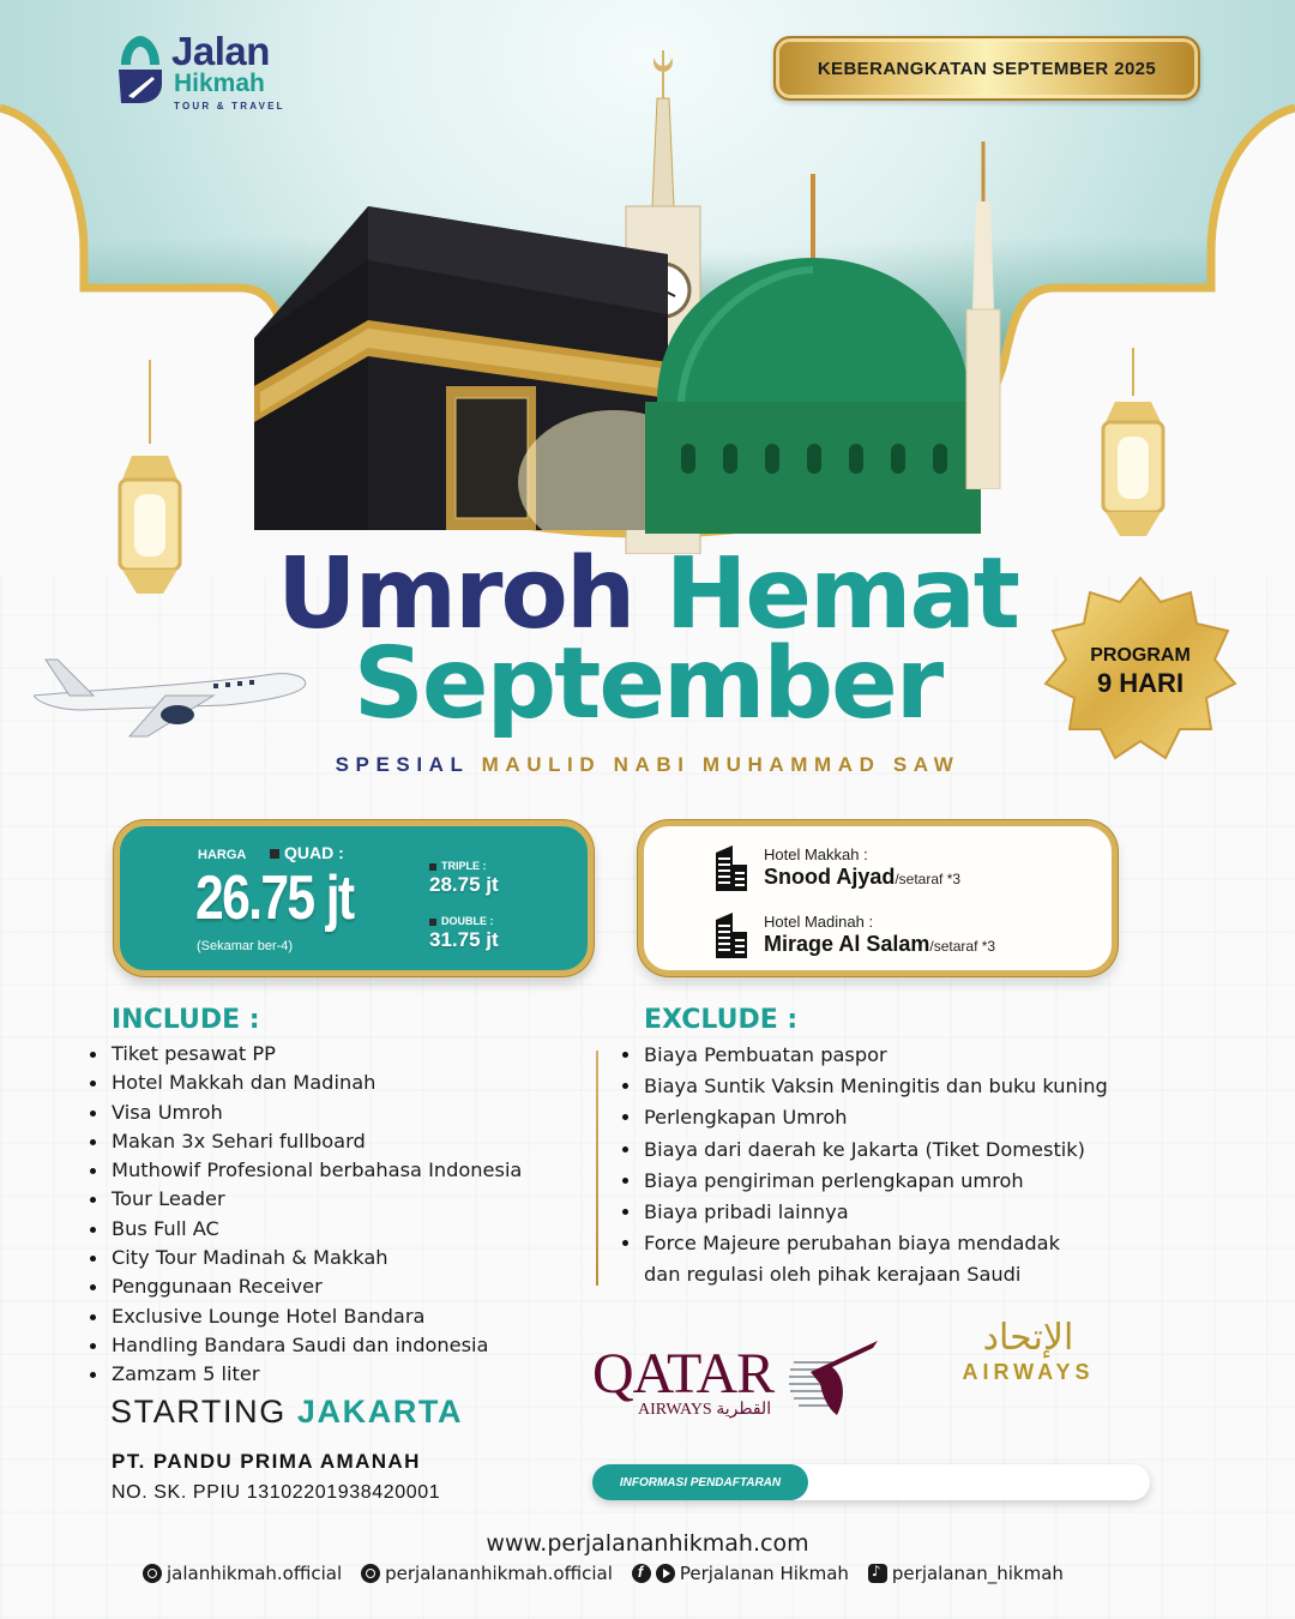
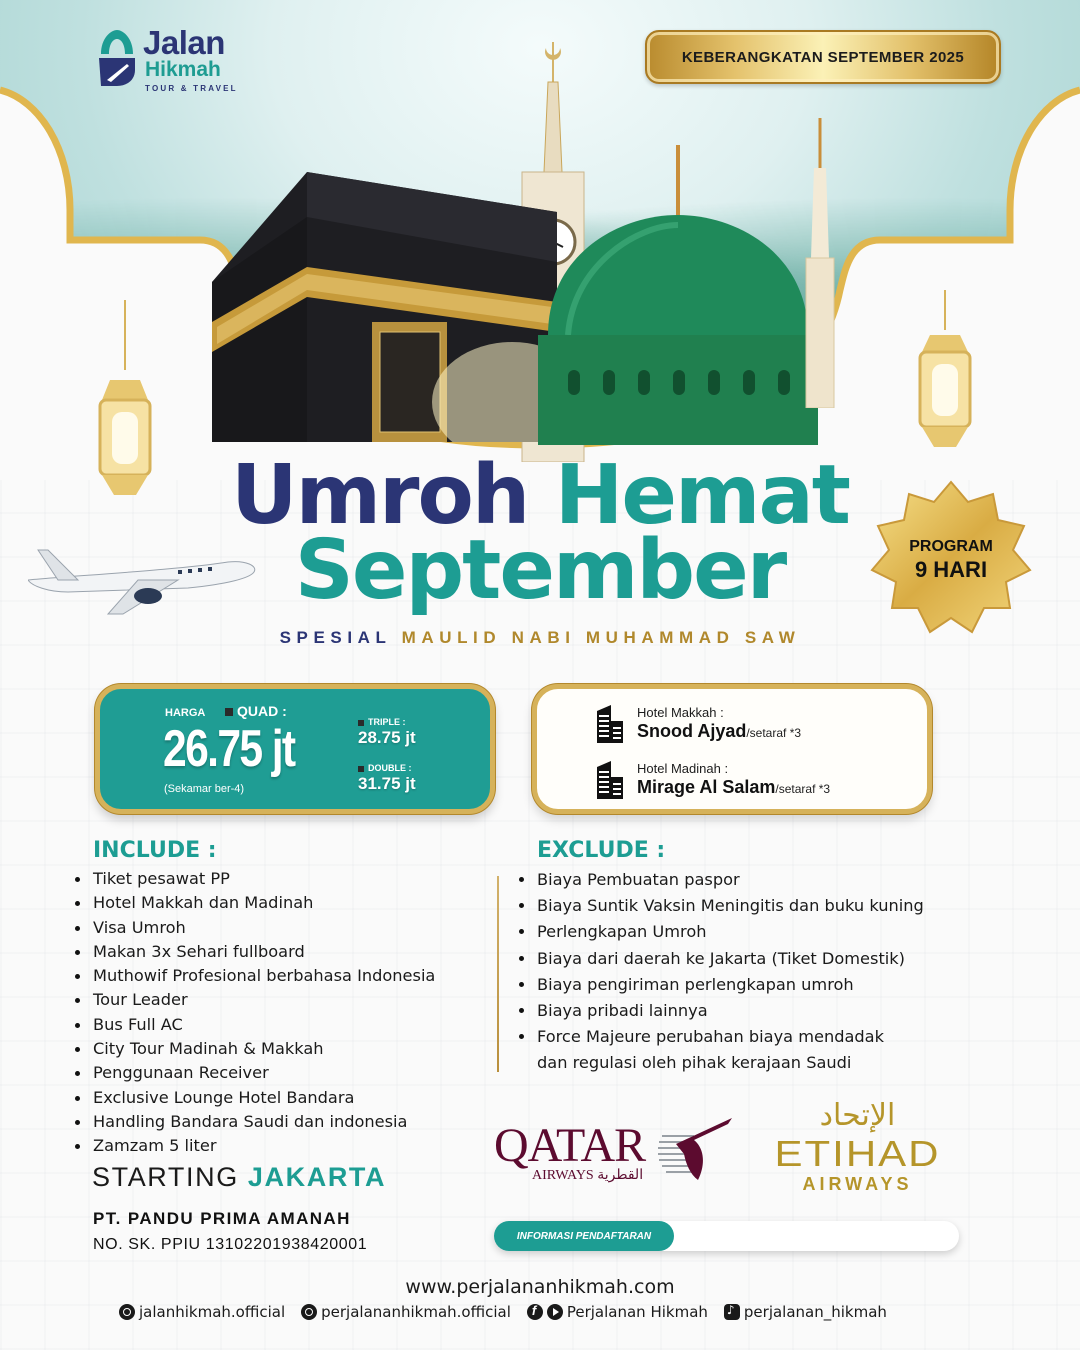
  Jalan
  Hikmah
  TOUR & TRAVEL
  KEBERANGKATAN SEPTEMBER 2025
  Umroh Hemat
  September
  SPESIAL MAULID NABI MUHAMMAD SAW
  PROGRAM
  9 HARI
  HARGA
  QUAD :
  26.75 jt
  (Sekamar ber-4)
  TRIPLE :
  28.75 jt
  DOUBLE :
  31.75 jt
  Hotel Makkah :
  Snood Ajyad/setaraf *3
  Hotel Madinah :
  Mirage Al Salam/setaraf *3
  INCLUDE :
  Tiket pesawat PP
  Hotel Makkah dan Madinah
  Visa Umroh
  Makan 3x Sehari fullboard
  Muthowif Profesional berbahasa Indonesia
  Tour Leader
  Bus Full AC
  City Tour Madinah & Makkah
  Penggunaan Receiver
  Exclusive Lounge Hotel Bandara
  Handling Bandara Saudi dan indonesia
  Zamzam 5 liter
  EXCLUDE :
  Biaya Pembuatan paspor
  Biaya Suntik Vaksin Meningitis dan buku kuning
  Perlengkapan Umroh
  Biaya dari daerah ke Jakarta (Tiket Domestik)
  Biaya pengiriman perlengkapan umroh
  Biaya pribadi lainnya
  Force Majeure perubahan biaya mendadak
  dan regulasi oleh pihak kerajaan Saudi
  STARTING JAKARTA
  PT. PANDU PRIMA AMANAH
  NO. SK. PPIU 13102201938420001
  QATAR
  AIRWAYS القطرية
  الإتحاد
+ ETIHAD
  AIRWAYS
  INFORMASI PENDAFTARAN
  www.perjalananhikmah.com
  jalanhikmah.official
  perjalananhikmah.official
  Perjalanan Hikmah
  perjalanan_hikmah
